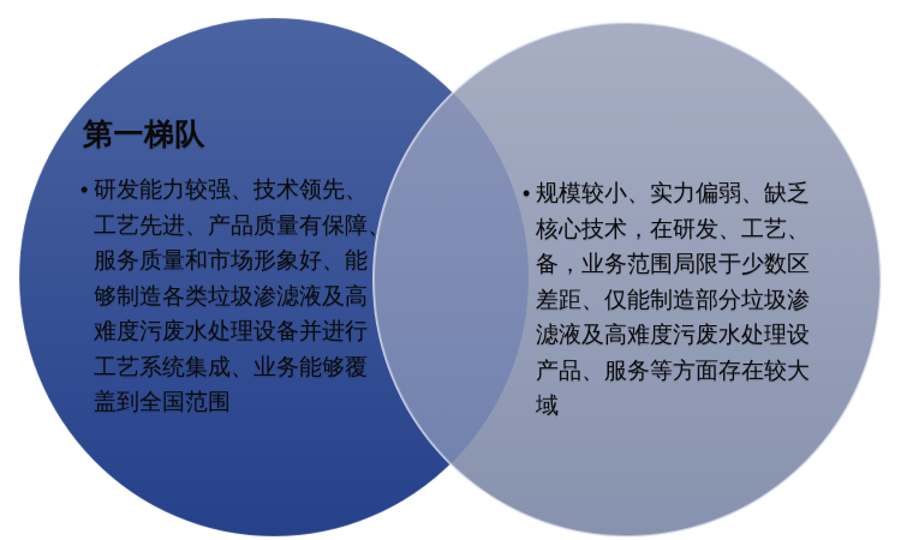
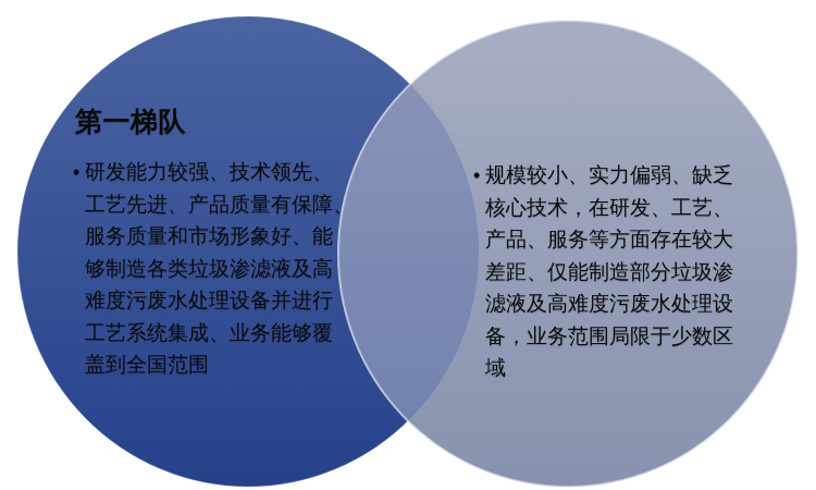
  第一梯队
  •
  研发能力较强、技术领先、
  工艺先进、产品质量有保障、
  服务质量和市场形象好、能
  够制造各类垃圾渗滤液及高
  难度污废水处理设备并进行
  工艺系统集成、业务能够覆
  盖到全国范围
  •
  规模较小、实力偏弱、缺乏
  核心技术，在研发、工艺、
- 备，业务范围局限于少数区
+ 产品、服务等方面存在较大
  差距、仅能制造部分垃圾渗
  滤液及高难度污废水处理设
- 产品、服务等方面存在较大
+ 备，业务范围局限于少数区
  域
